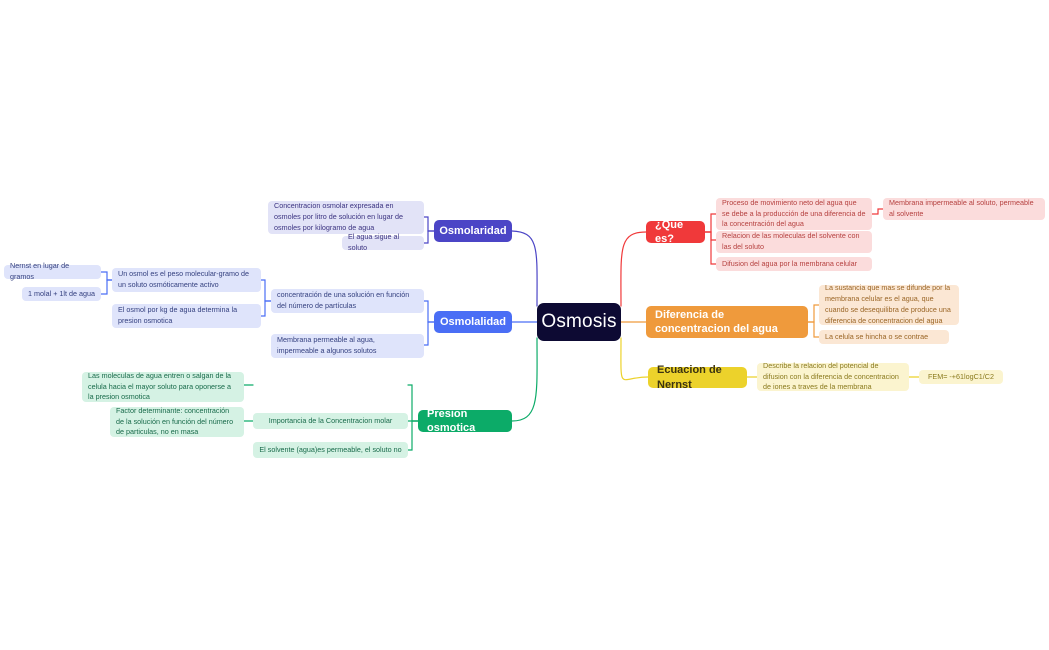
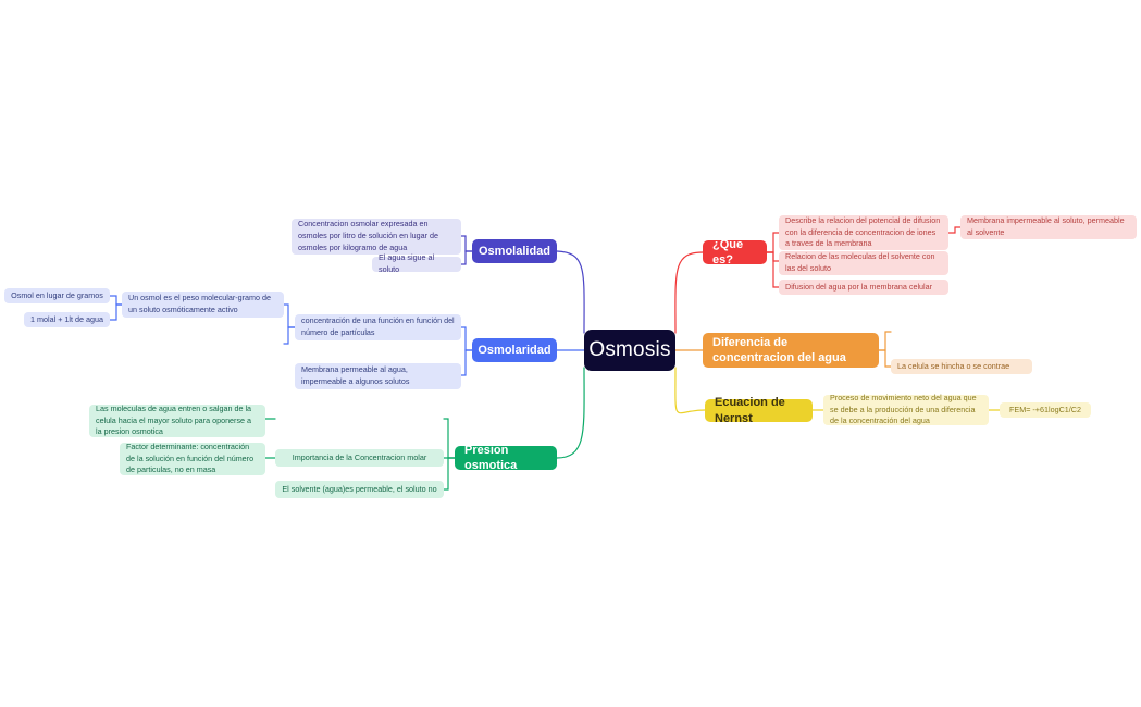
  Osmosis
- Osmolaridad
+ Osmolalidad
  Concentracion osmolar expresada en osmoles por litro de solución en lugar de osmoles por kilogramo de agua
  El agua sigue al soluto
- Osmolalidad
+ Osmolaridad
- concentración de una solución en función del número de partículas
+ concentración de una función en función del número de partículas
  Membrana permeable al agua, impermeable a algunos solutos
  Un osmol es el peso molecular-gramo de un soluto osmóticamente activo
- El osmol por kg de agua determina la presion osmotica
- Nernst en lugar de gramos
+ Osmol en lugar de gramos
  1 molal + 1lt de agua
  Presion osmotica
  Importancia de la Concentracion molar
  El solvente (agua)es permeable, el soluto no
  Las moleculas de agua entren o salgan de la celula hacia el mayor soluto para oponerse a la presion osmotica
  Factor determinante: concentración de la solución en función del número de particulas, no en masa
  ¿Que es?
- Proceso de movimiento neto del agua que se debe a la producción de una diferencia de la concentración del agua
+ Describe la relacion del potencial de difusion con la diferencia de concentracion de iones a traves de la membrana
  Relacion de las moleculas del solvente con las del soluto
  Difusion del agua por la membrana celular
  Membrana impermeable al soluto, permeable al solvente
  Diferencia de concentracion del agua
- La sustancia que mas se difunde por la membrana celular es el agua, que cuando se desequilibra de produce una diferencia de concentracion del agua
  La celula se hincha o se contrae
  Ecuacion de Nernst
- Describe la relacion del potencial de difusion con la diferencia de concentracion de iones a traves de la membrana
+ Proceso de movimiento neto del agua que se debe a la producción de una diferencia de la concentración del agua
  FEM= -+61logC1/C2
